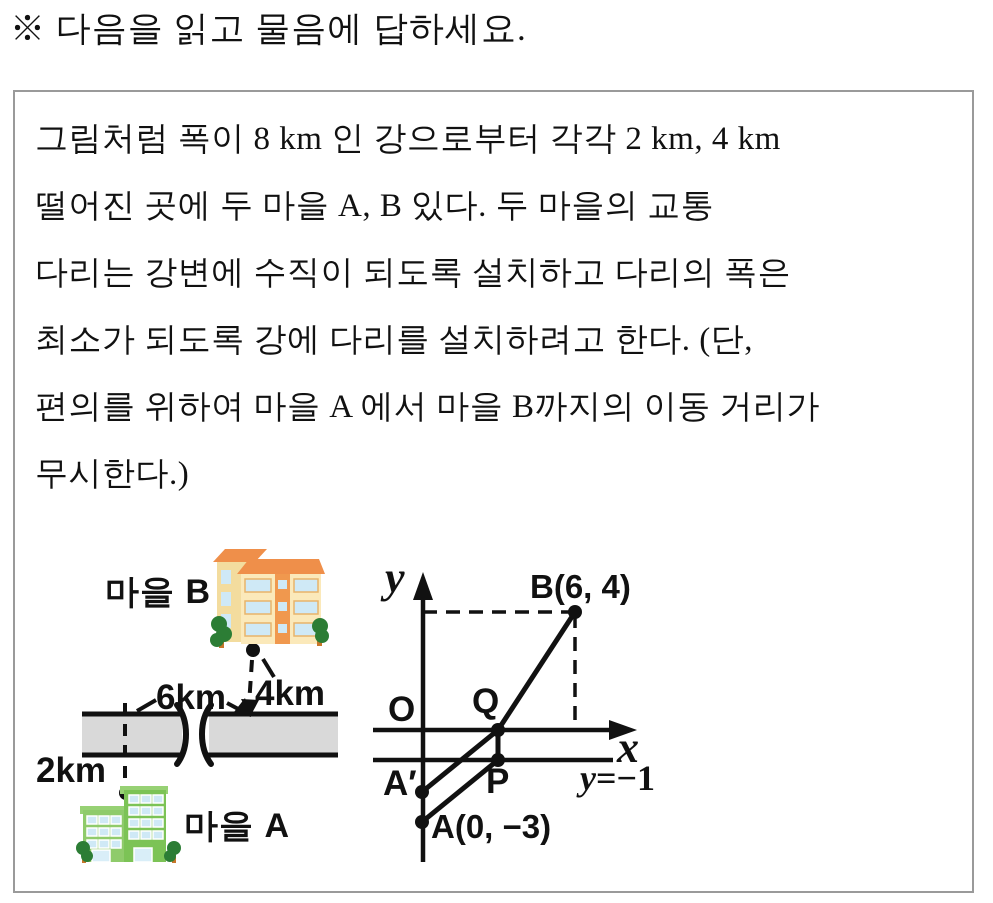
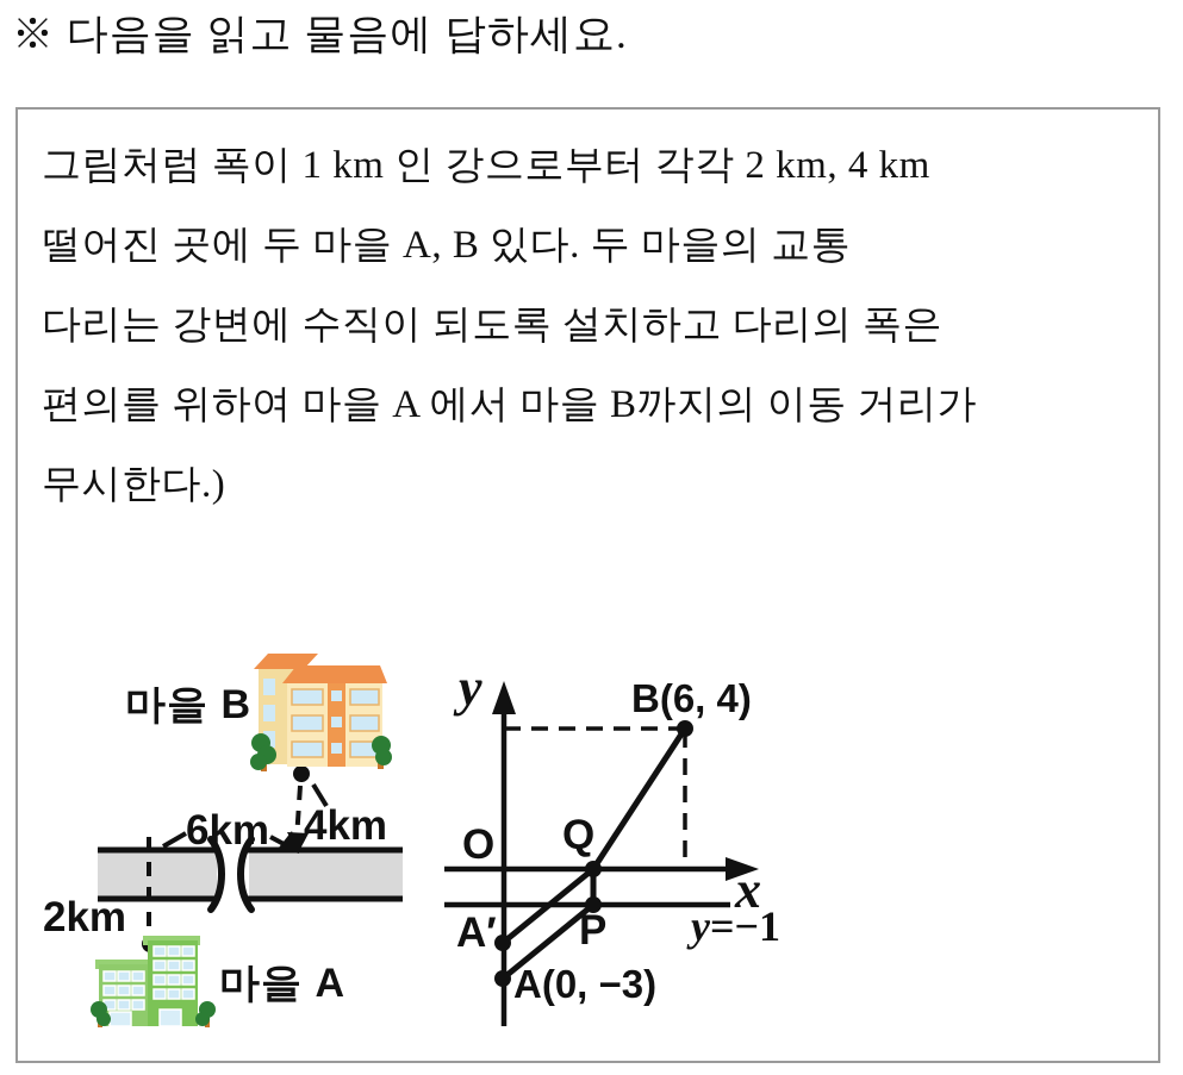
  ※ 다음을 읽고 물음에 답하세요.
- 그림처럼 폭이 8 km 인 강으로부터 각각 2 km, 4 km
+ 그림처럼 폭이 1 km 인 강으로부터 각각 2 km, 4 km
  떨어진 곳에 두 마을 A, B 있다. 두 마을의 교통
  다리는 강변에 수직이 되도록 설치하고 다리의 폭은
- 최소가 되도록 강에 다리를 설치하려고 한다. (단,
  편의를 위하여 마을 A 에서 마을 B까지의 이동 거리가
  무시한다.)
  마을 B
  6km
  4km
  2km
  마을 A
  y
  x
  O
  Q
  P
  A′
  A(0, −3)
  B(6, 4)
  y=−1
